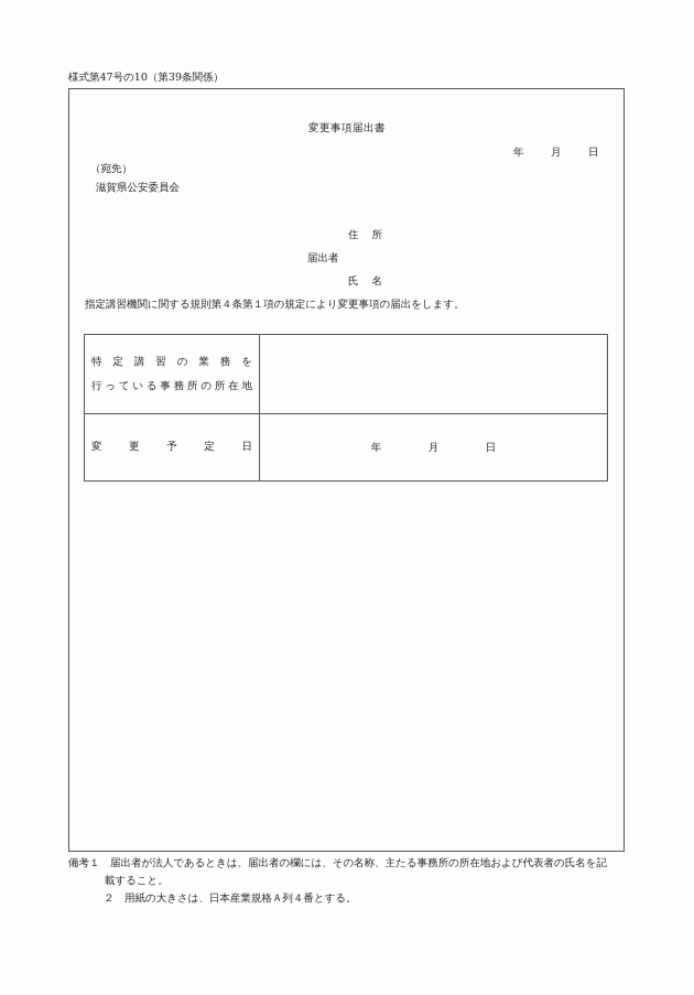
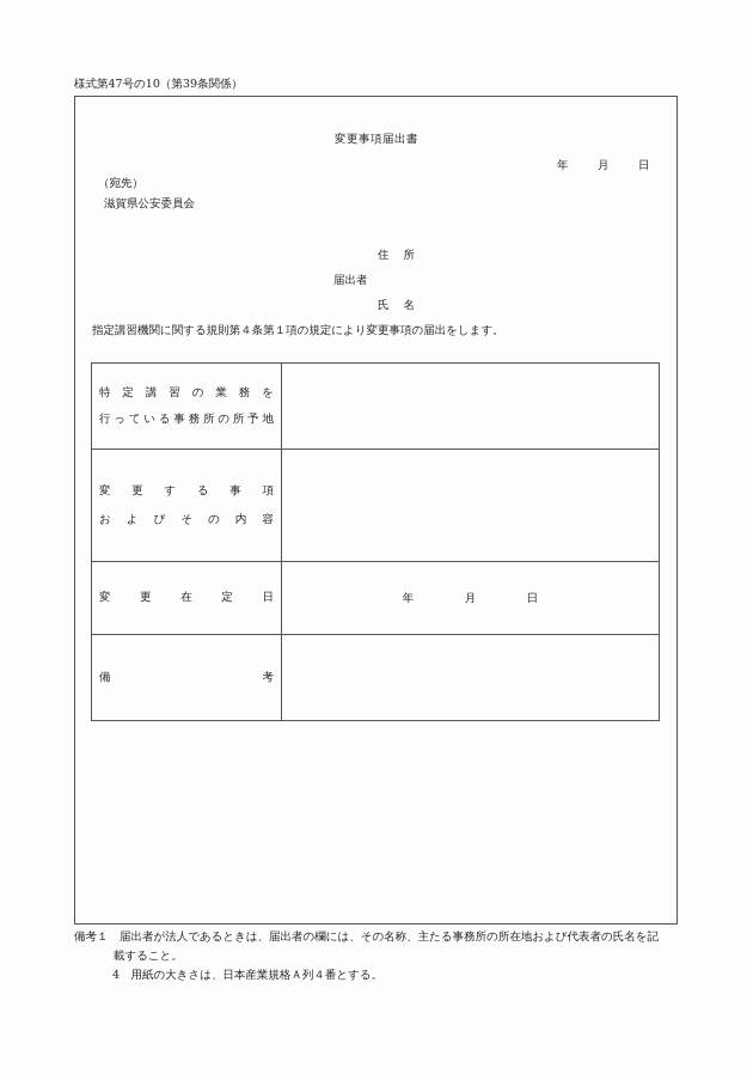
  様式第47号の10（第39条関係）
  変更事項届出書
  年 月 日
  （宛先）
  滋賀県公安委員会
  住 所
  届出者
  氏 名
  指定講習機関に関する規則第４条第１項の規定により変更事項の届出をします。
- 特 定 講 習 の 業 務 を 行 っ て い る 事 務 所 の 所 在 地
+ 特 定 講 習 の 業 務 を 行 っ て い る 事 務 所 の 所 予 地
+ 変 更 す る 事 項 お よ び そ の 内 容
- 変 更 予 定 日	年 月 日
+ 変 更 在 定 日	年 月 日
+ 備 考
  備考１ 届出者が法人であるときは、届出者の欄には、その名称、主たる事務所の所在地および代表者の氏名を記
  載すること。
- ２ 用紙の大きさは、日本産業規格Ａ列４番とする。
+ 4 用紙の大きさは、日本産業規格Ａ列４番とする。
